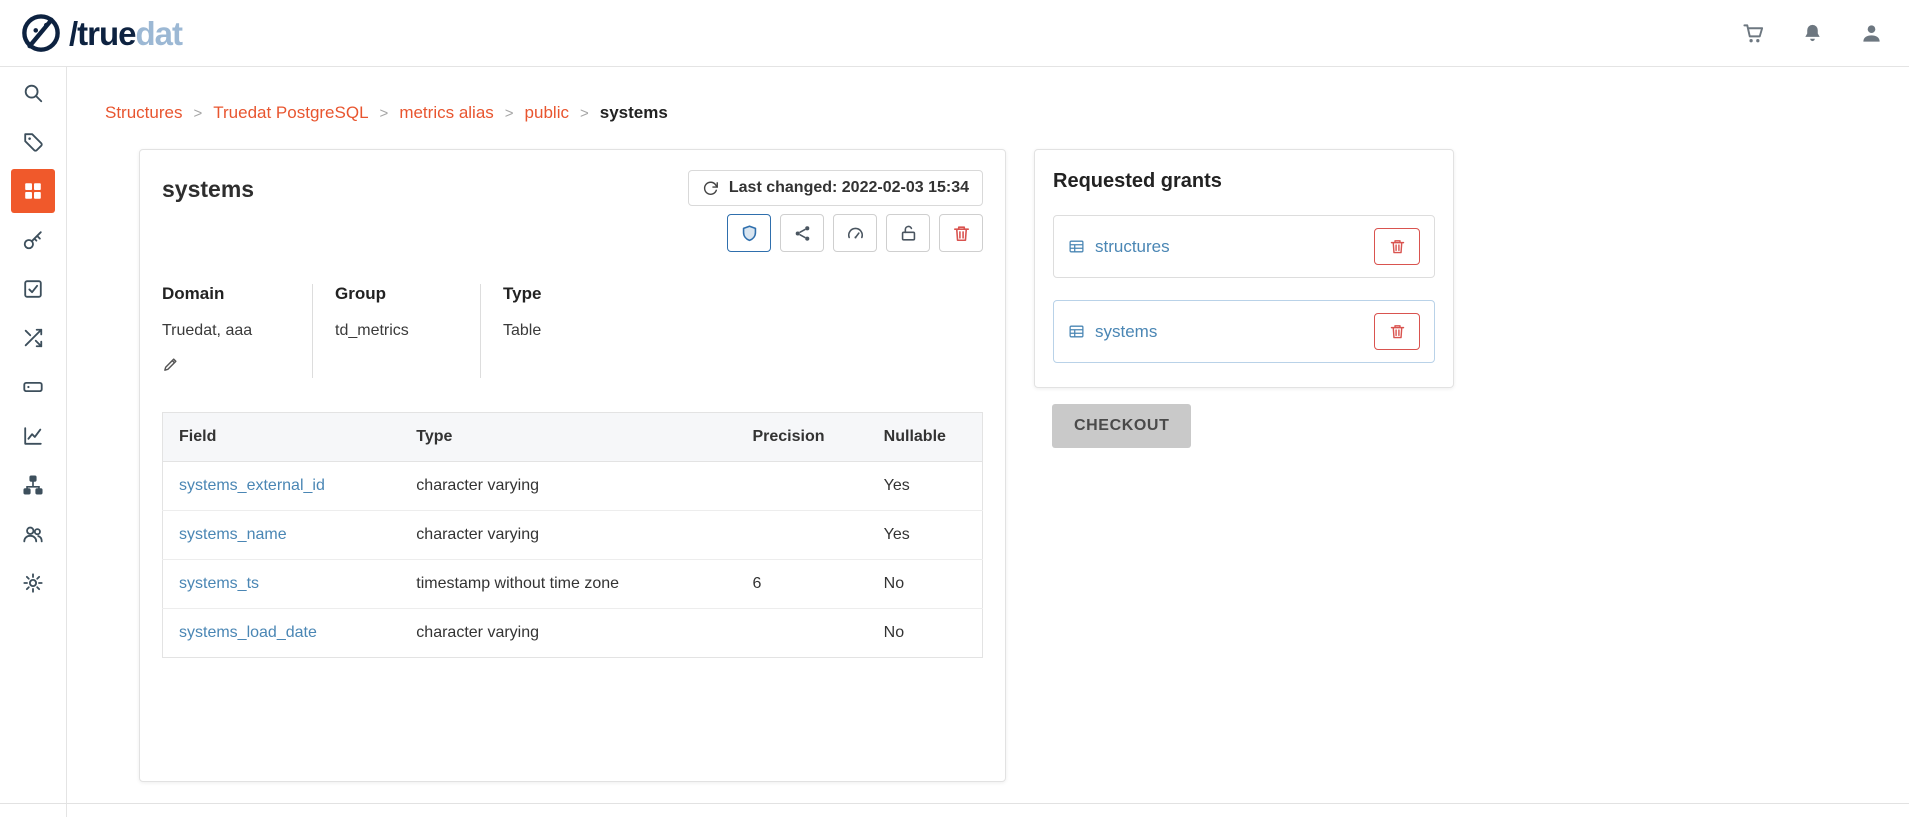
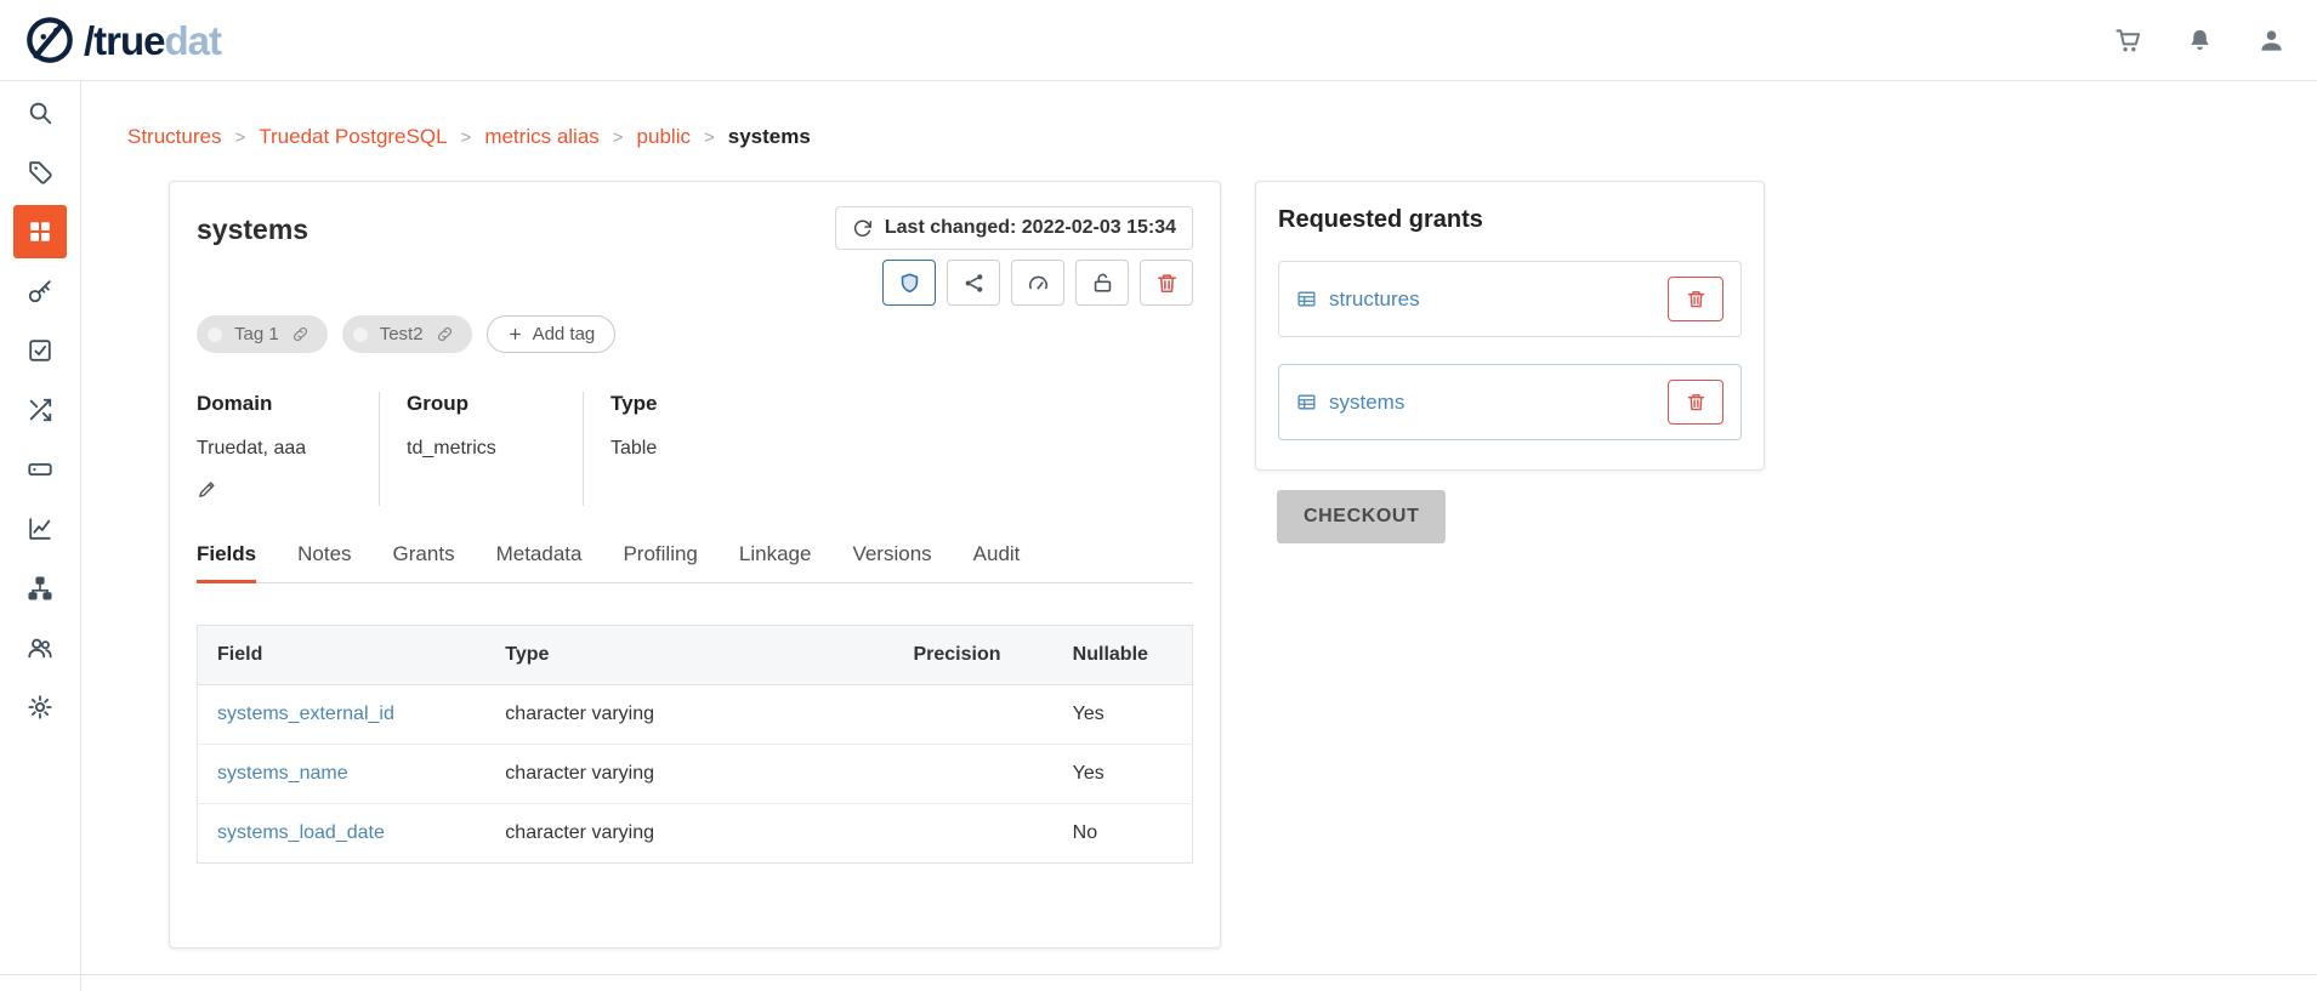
  /truedat
  Structures
  >
  Truedat PostgreSQL
  >
  metrics alias
  >
  public
  >
  systems
  systems
  Last changed: 2022-02-03 15:34
+ Tag 1
+ Test2
+ Add tag
  Domain
  Truedat, aaa
  Group
  td_metrics
  Type
  Table
+ Fields
+ Notes
+ Grants
+ Metadata
+ Profiling
+ Linkage
+ Versions
+ Audit
  Field	Type	Precision	Nullable
  systems_external_id	character varying		Yes
  systems_name	character varying		Yes
- systems_ts	timestamp without time zone	6	No
  systems_load_date	character varying		No
  Requested grants
  structures
  systems
  CHECKOUT
